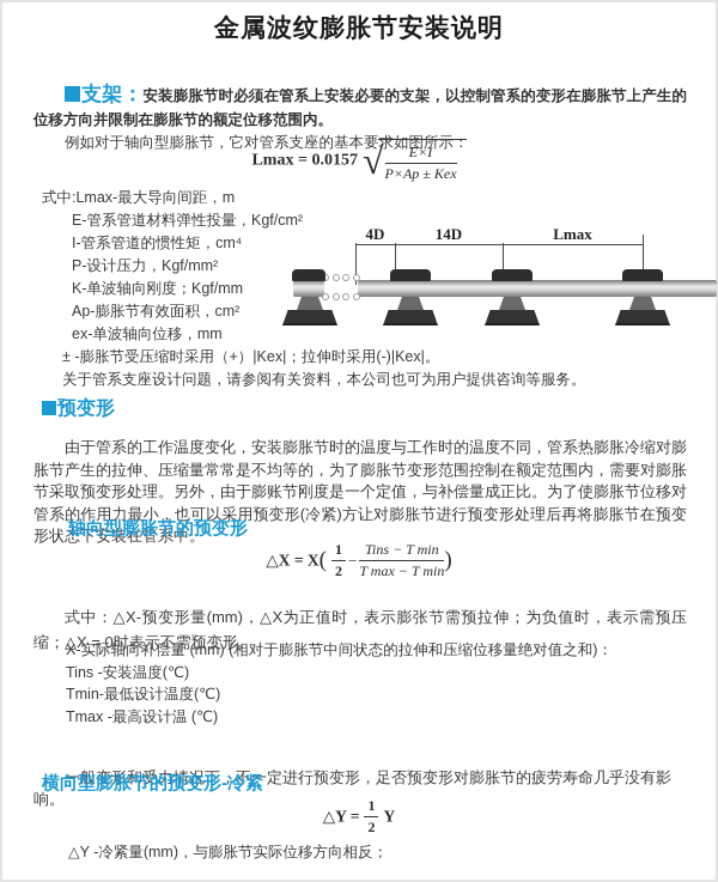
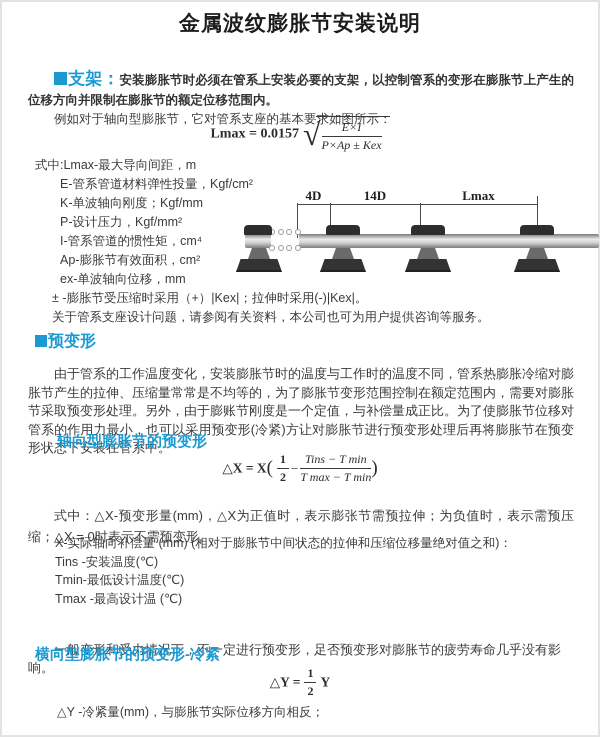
  金属波纹膨胀节安装说明
  支架：安装膨胀节时必须在管系上安装必要的支架，以控制管系的变形在膨胀节上产生的位移方向并限制在膨胀节的额定位移范围内。
  例如对于轴向型膨胀节，它对管系支座的基本要求如图所示：
  Lmax = 0.0157 √
  E×I
  P×Ap ± Kex
  式中:Lmax-最大导向间距，m
  E-管系管道材料弹性投量，Kgf/cm²
- I-管系管道的惯性矩，cm⁴
+ K-单波轴向刚度；Kgf/mm
  P-设计压力，Kgf/mm²
- K-单波轴向刚度；Kgf/mm
+ I-管系管道的惯性矩，cm⁴
  Ap-膨胀节有效面积，cm²
  ex-单波轴向位移，mm
  ± -膨胀节受压缩时采用（+）|Kex|；拉伸时采用(-)|Kex|。
  关于管系支座设计问题，请参阅有关资料，本公司也可为用户提供咨询等服务。
  4D
  14D
  Lmax
  预变形
  由于管系的工作温度变化，安装膨胀节时的温度与工作时的温度不同，管系热膨胀冷缩对膨胀节产生的拉伸、压缩量常常是不均等的，为了膨胀节变形范围控制在额定范围内，需要对膨胀节采取预变形处理。另外，由于膨账节刚度是一个定值，与补偿量成正比。为了使膨胀节位移对管系的作用力最小，也可以采用预变形(冷紧)方让对膨胀节进行预变形处理后再将膨胀节在预变形状态下安装在管系中。
  轴向型膨胀节的预变形
  △X = X(
  1
  2
  −
  Tins − T min
  T max − T min
  )
  式中：△X-预变形量(mm)，△X为正值时，表示膨张节需预拉伸；为负值时，表示需预压缩；△X = 0时表示不需预变形。
  X-实际轴向补偿量 (mm) (相对于膨胀节中间状态的拉伸和压缩位移量绝对值之和)：
  Tins -安装温度(℃)
  Tmin-最低设计温度(℃)
  Tmax -最高设计温 (℃)
  一般变形和受力情况下，不一定进行预变形，足否预变形对膨胀节的疲劳寿命几乎没有影响。
  横向型膨胀节的预变形-冷紧
  △Y =
  1
  2
  Y
  △Y -冷紧量(mm)，与膨胀节实际位移方向相反；
